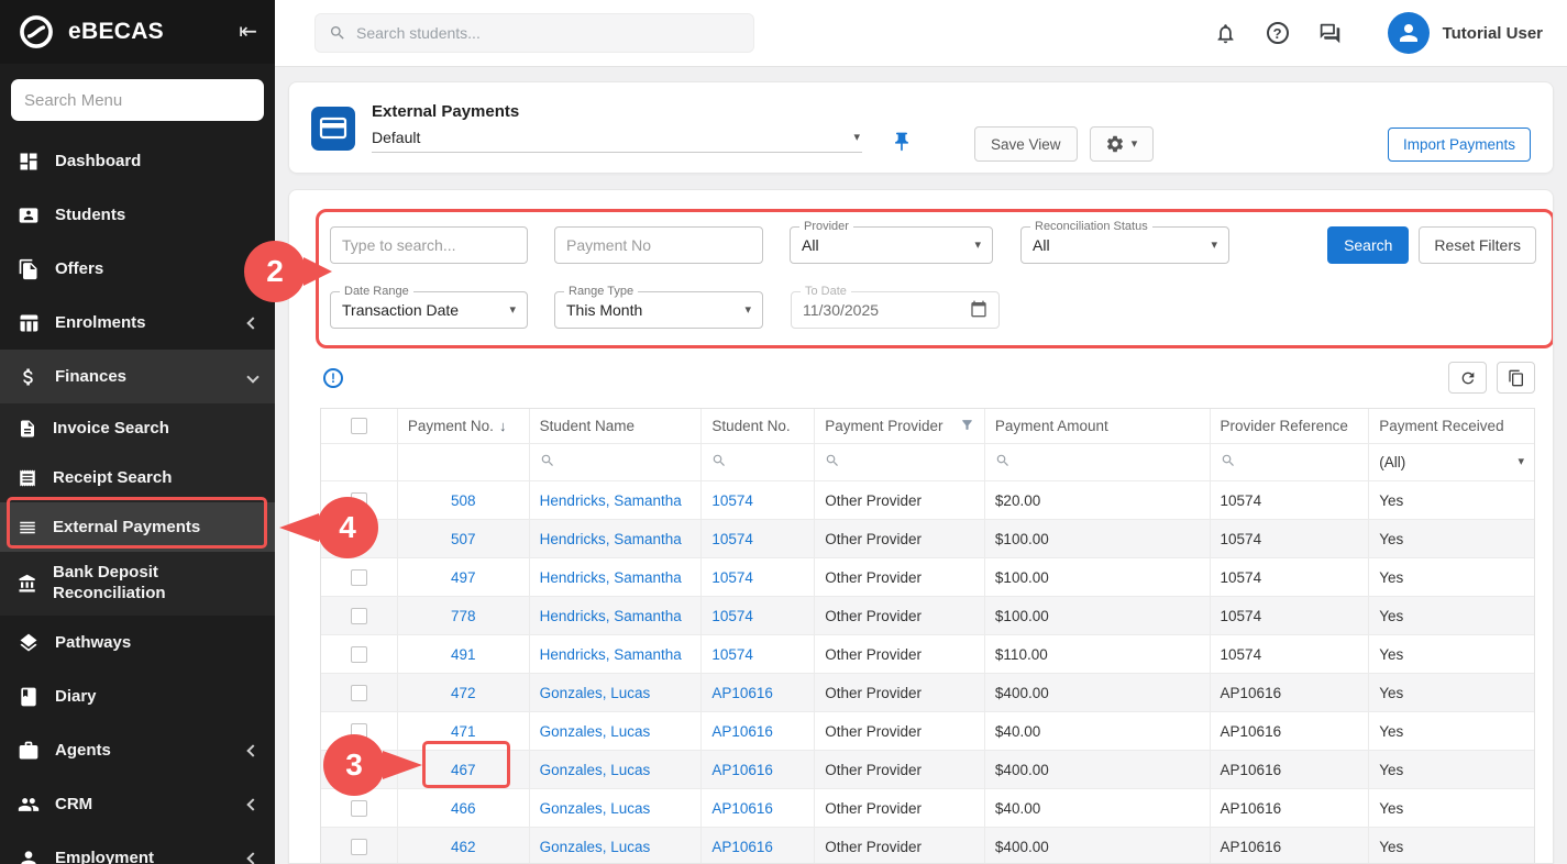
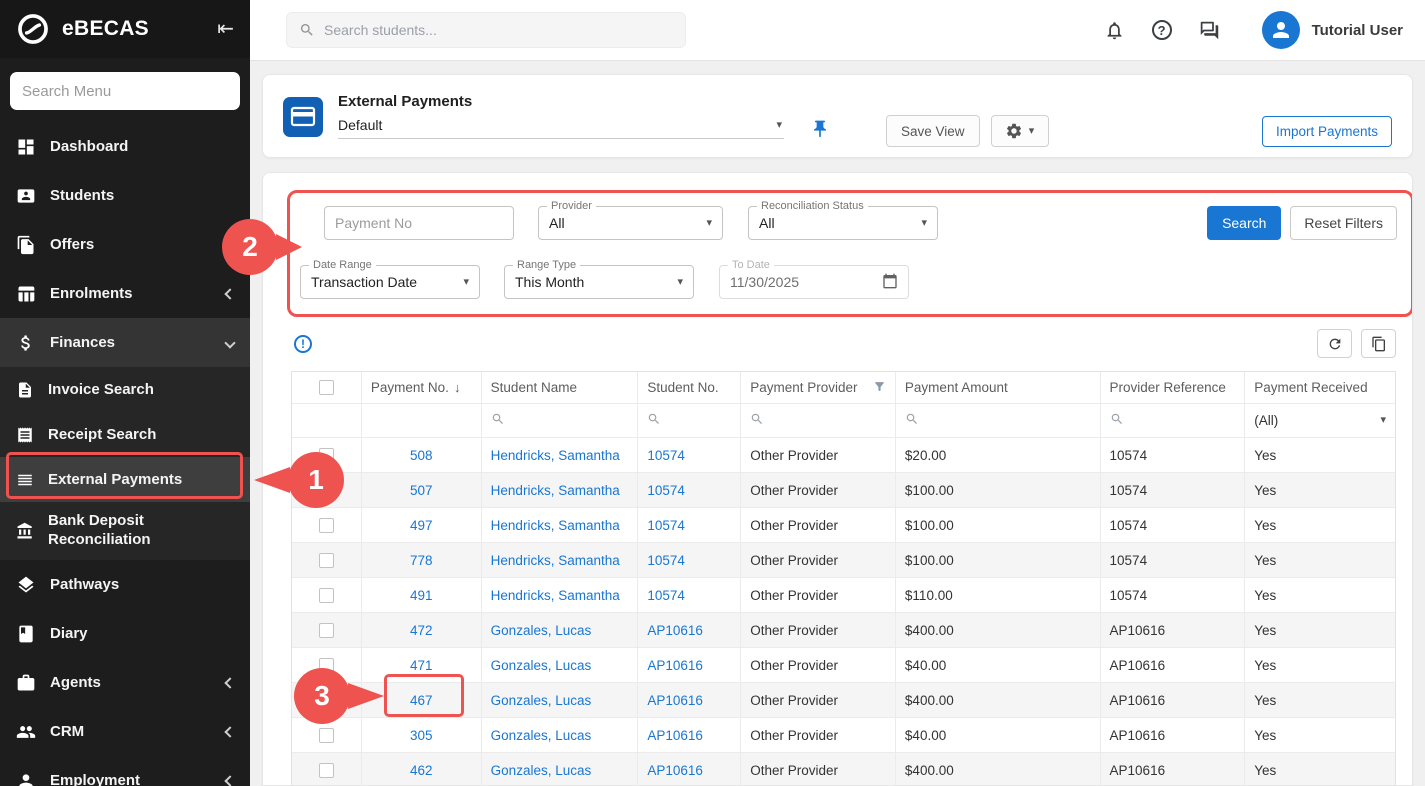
  eBECAS
  ⇤
  Search Menu
  Dashboard
  Students
  Offers
  Enrolments
  Finances
  Invoice Search
  Receipt Search
  External Payments
  Bank Deposit Reconciliation
  Pathways
  Diary
  Agents
  CRM
  Employment
  Search students...
  ?
  Tutorial User
  External Payments
  Default
  ▾
  Save View
  ▾
  Import Payments
- Type to search...
  Payment No
  Provider
  All
  ▾
  Reconciliation Status
  All
  ▾
  Search
  Reset Filters
  Date Range
  Transaction Date
  ▾
  Range Type
  This Month
  ▾
  To Date
  11/30/2025
  !
  Payment No.
  ↓
  Student Name
  Student No.
  Payment Provider
  Payment Amount
  Provider Reference
  Payment Received
  (All)
  ▾
  508
  Hendricks, Samantha
  10574
  Other Provider
  $20.00
  10574
  Yes
  507
  Hendricks, Samantha
  10574
  Other Provider
  $100.00
  10574
  Yes
  497
  Hendricks, Samantha
  10574
  Other Provider
  $100.00
  10574
  Yes
  778
  Hendricks, Samantha
  10574
  Other Provider
  $100.00
  10574
  Yes
  491
  Hendricks, Samantha
  10574
  Other Provider
  $110.00
  10574
  Yes
  472
  Gonzales, Lucas
  AP10616
  Other Provider
  $400.00
  AP10616
  Yes
  471
  Gonzales, Lucas
  AP10616
  Other Provider
  $40.00
  AP10616
  Yes
  467
  Gonzales, Lucas
  AP10616
  Other Provider
  $400.00
  AP10616
  Yes
- 466
+ 305
  Gonzales, Lucas
  AP10616
  Other Provider
  $40.00
  AP10616
  Yes
  462
  Gonzales, Lucas
  AP10616
  Other Provider
  $400.00
  AP10616
  Yes
- 4
+ 1
  2
  3
